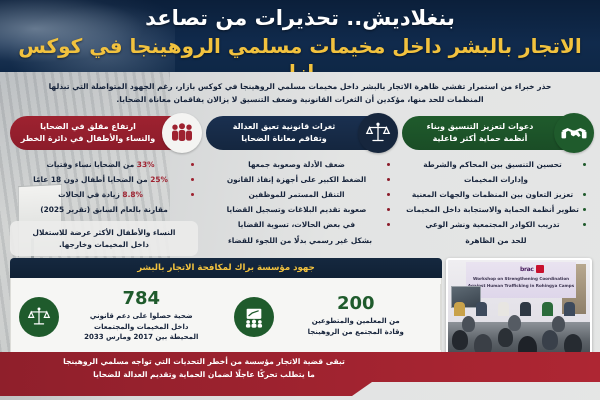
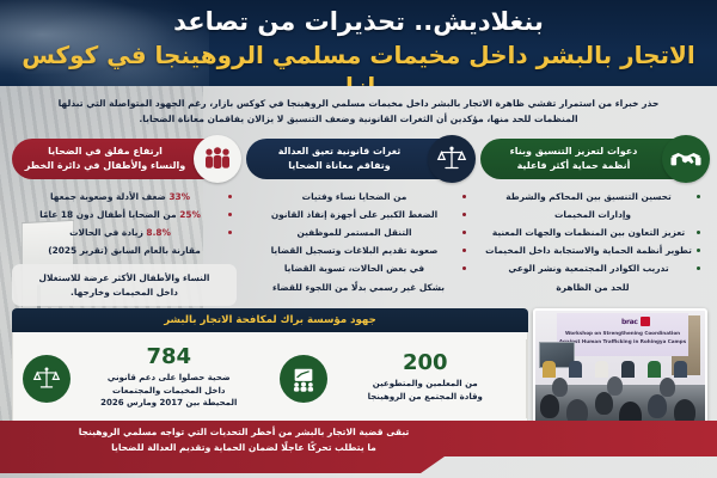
  بنغلاديش.. تحذيرات من تصاعد
  الاتجار بالبشر داخل مخيمات مسلمي الروهينجا في كوكس
  حذر خبراء من استمرار تفشي ظاهرة الاتجار بالبشر داخل مخيمات مسلمي الروهينجا في كوكس بازار، رغم الجهود المتواصلة التي تبذلها المنظمات للحد منها، مؤكدين أن الثغرات القانونية وضعف التنسيق لا يزالان يفاقمان معاناة الضحايا.
  ارتفاع مقلق في الضحايا
  والنساء والأطفال في دائرة الخطر
- 33% من الضحايا نساء وفتيات
+ 33% ضعف الأدلة وصعوبة جمعها
  25% من الضحايا أطفال دون 18 عامًا
  8.8% زيادة في الحالات
  مقارنة بالعام السابق (تقرير 2025)
  النساء والأطفال الأكثر عرضة للاستغلال
  داخل المخيمات وخارجها.
  ثغرات قانونية تعيق العدالة
  وتفاقم معاناة الضحايا
- ضعف الأدلة وصعوبة جمعها
+ من الضحايا نساء وفتيات
  الضغط الكبير على أجهزة إنفاذ القانون
  التنقل المستمر للموظفين
  صعوبة تقديم البلاغات وتسجيل القضايا
  في بعض الحالات، تسوية القضايا
  بشكل غير رسمي بدلًا من اللجوء للقضاء
  دعوات لتعزيز التنسيق وبناء
  أنظمة حماية أكثر فاعلية
  تحسين التنسيق بين المحاكم والشرطة
  وإدارات المخيمات
  تعزيز التعاون بين المنظمات والجهات المعنية
  تطوير أنظمة الحماية والاستجابة داخل المخيمات
  تدريب الكوادر المجتمعية ونشر الوعي
  للحد من الظاهرة
  جهود مؤسسة براك لمكافحة الاتجار بالبشر
  784
  ضحية حصلوا على دعم قانوني
  داخل المخيمات والمجتمعات
- المحيطة بين 2017 ومارس 2033
+ المحيطة بين 2017 ومارس 2026
  200
  من المعلمين والمتطوعين
  وقادة المجتمع من الروهينجا
- تبقى قضية الاتجار مؤسسة من أخطر التحديات التي تواجه مسلمي الروهينجا
+ تبقى قضية الاتجار بالبشر من أخطر التحديات التي تواجه مسلمي الروهينجا
  ما يتطلب تحركًا عاجلًا لضمان الحماية وتقديم العدالة للضحايا
